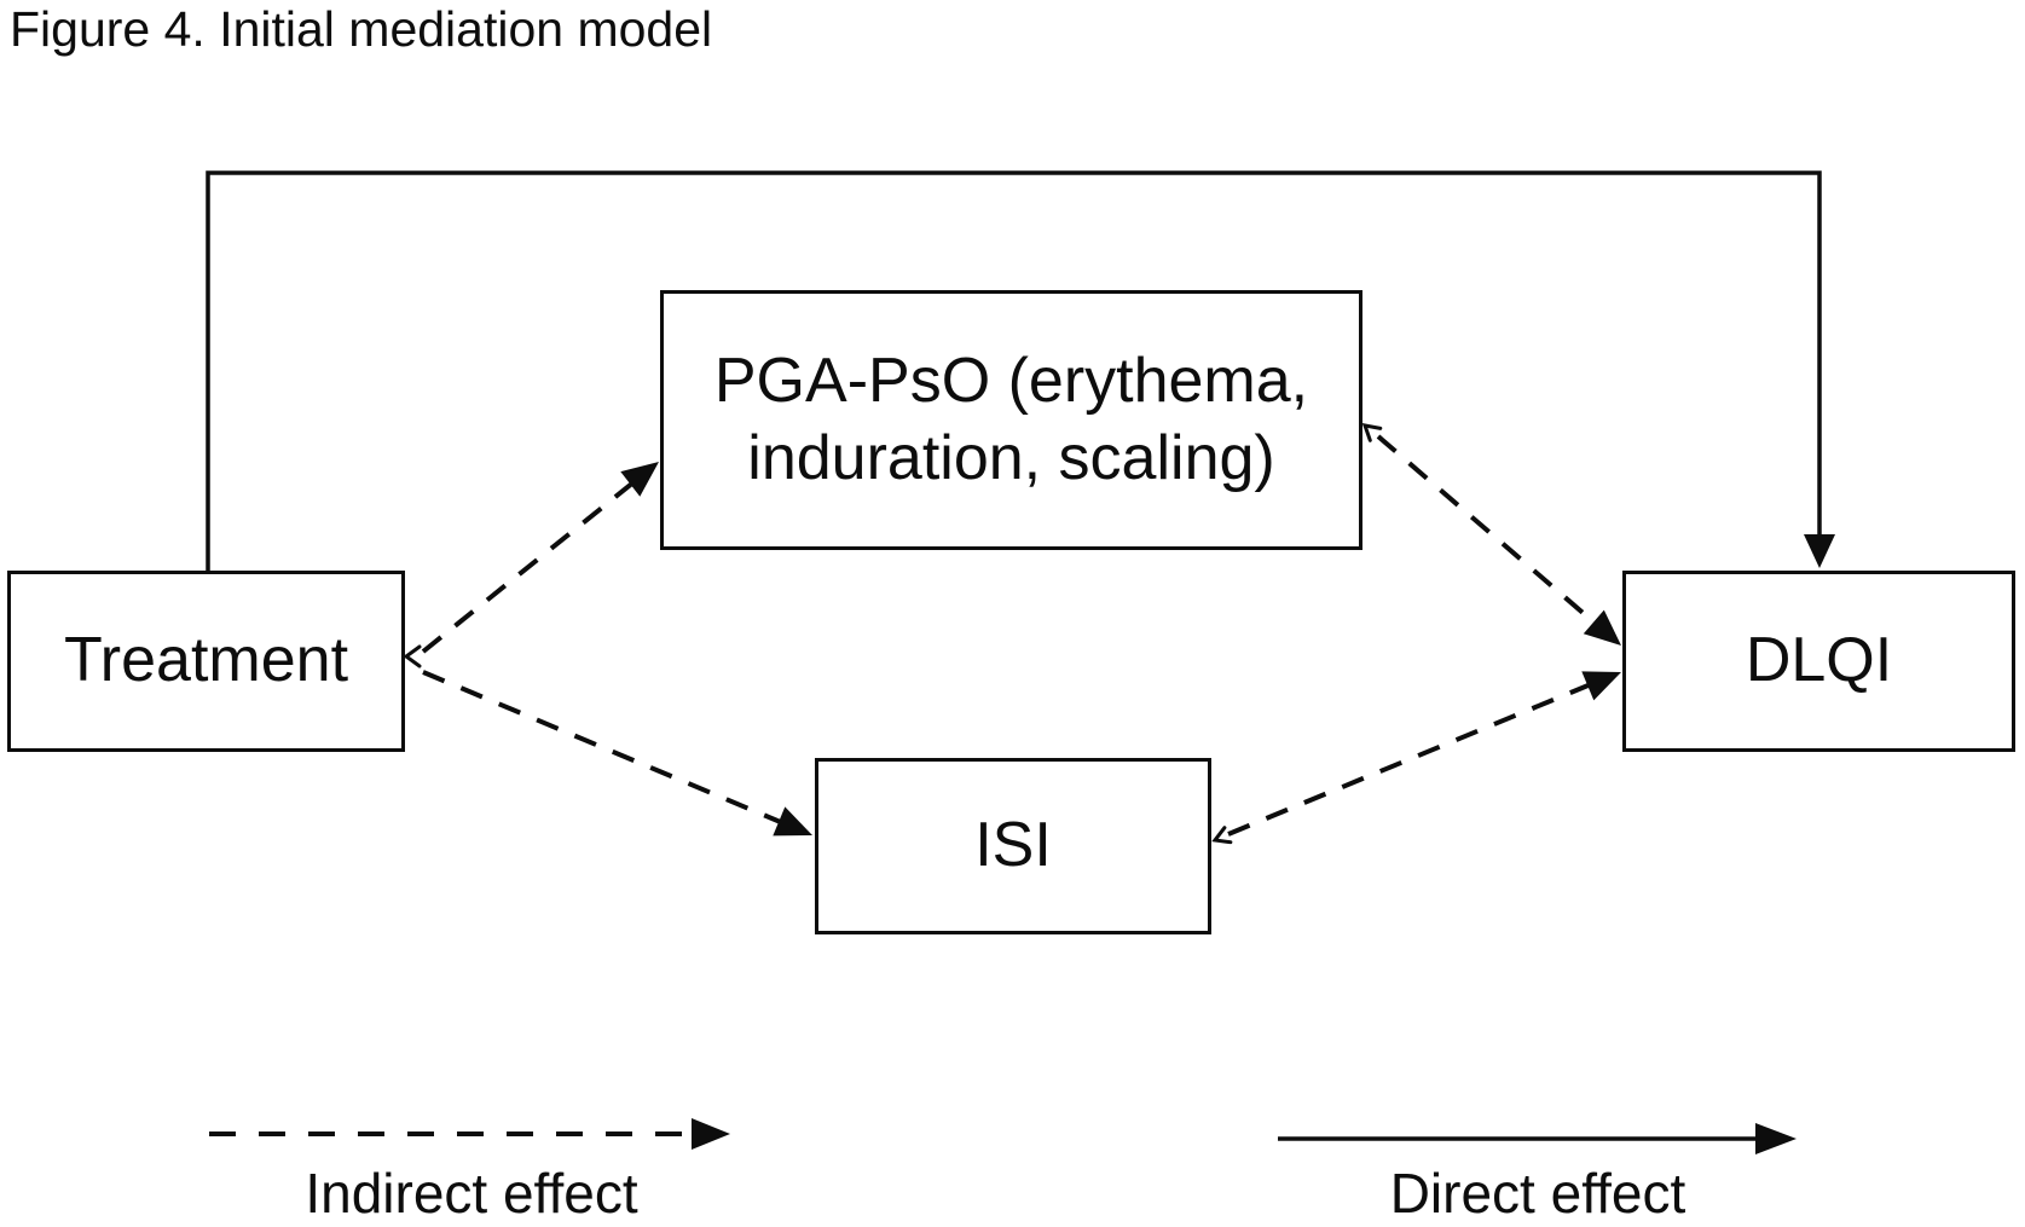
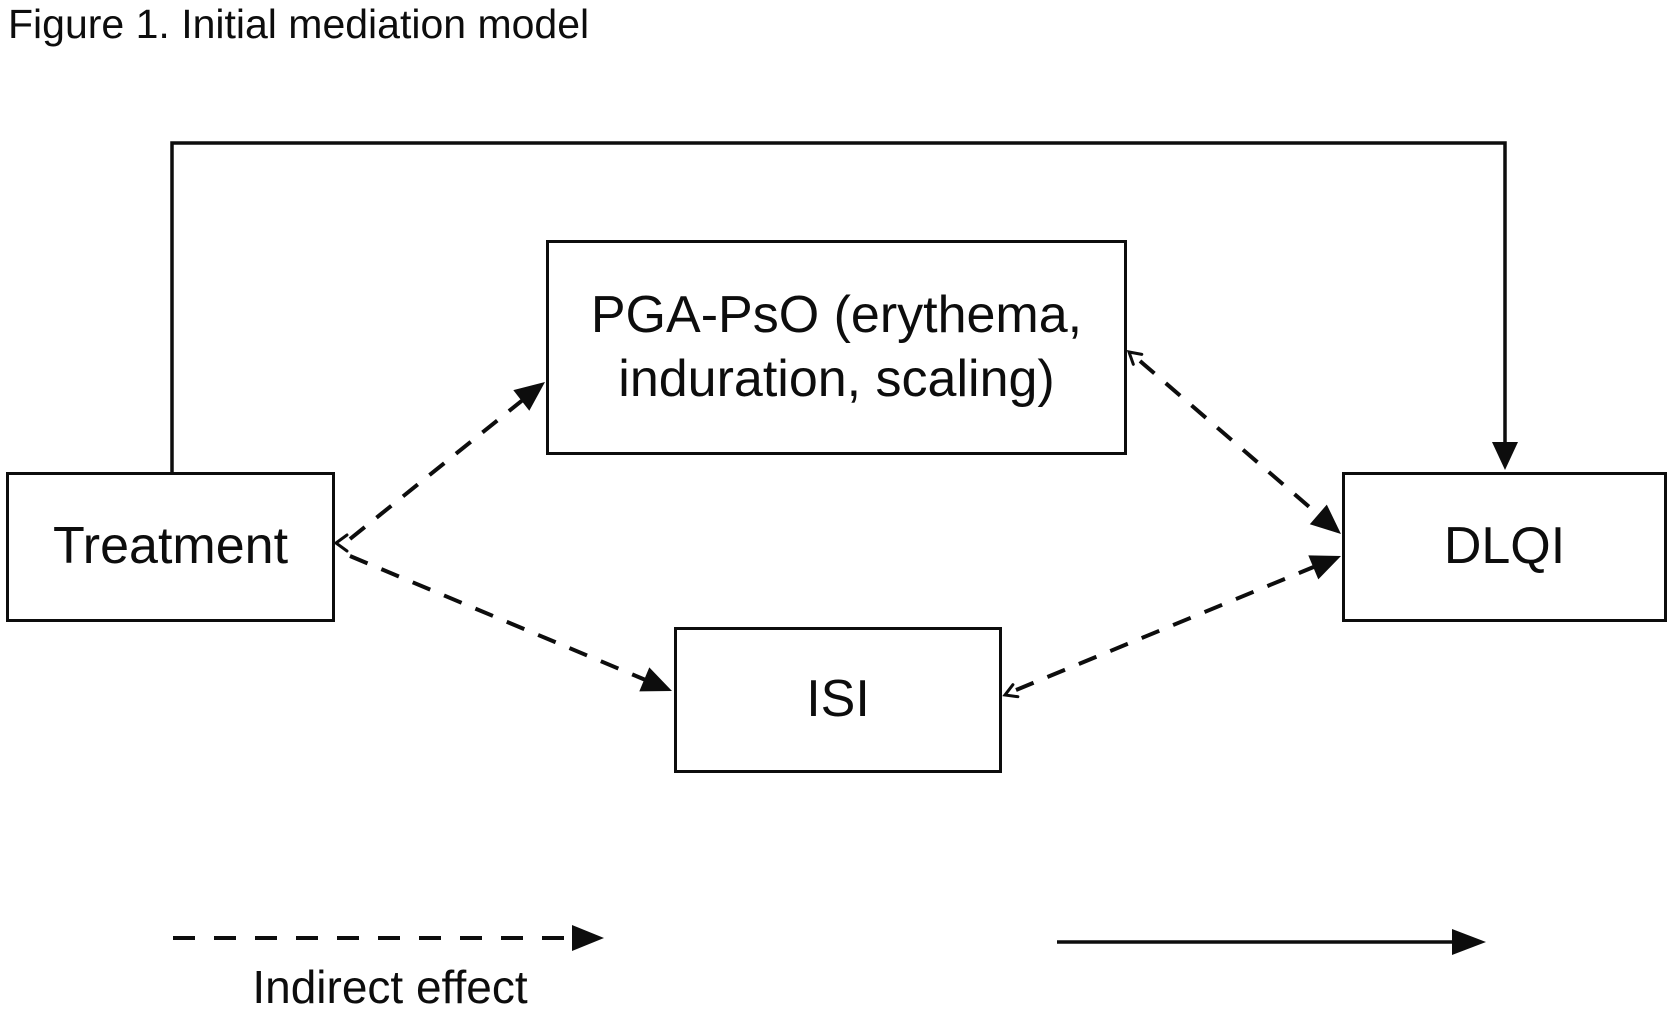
- Figure 4. Initial mediation model
+ Figure 1. Initial mediation model
  Treatment
  PGA-PsO (erythema,
  induration, scaling)
  ISI
  DLQI
  Indirect effect
- Direct effect
